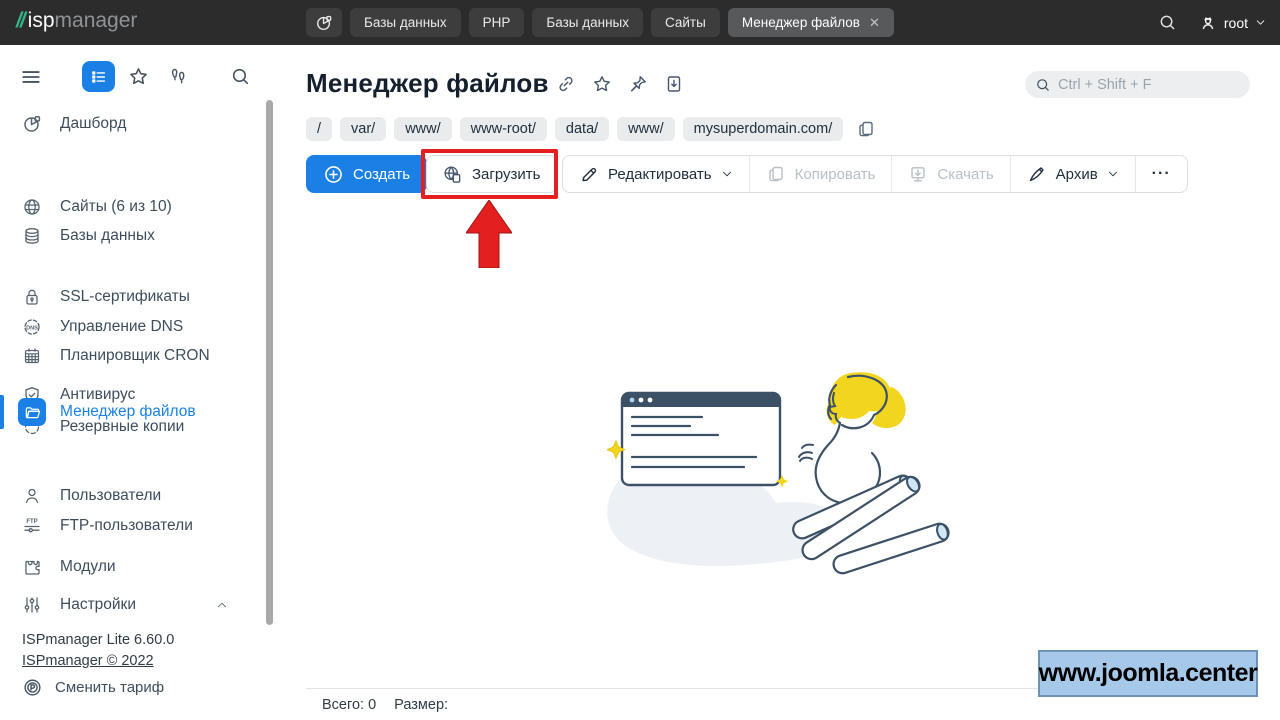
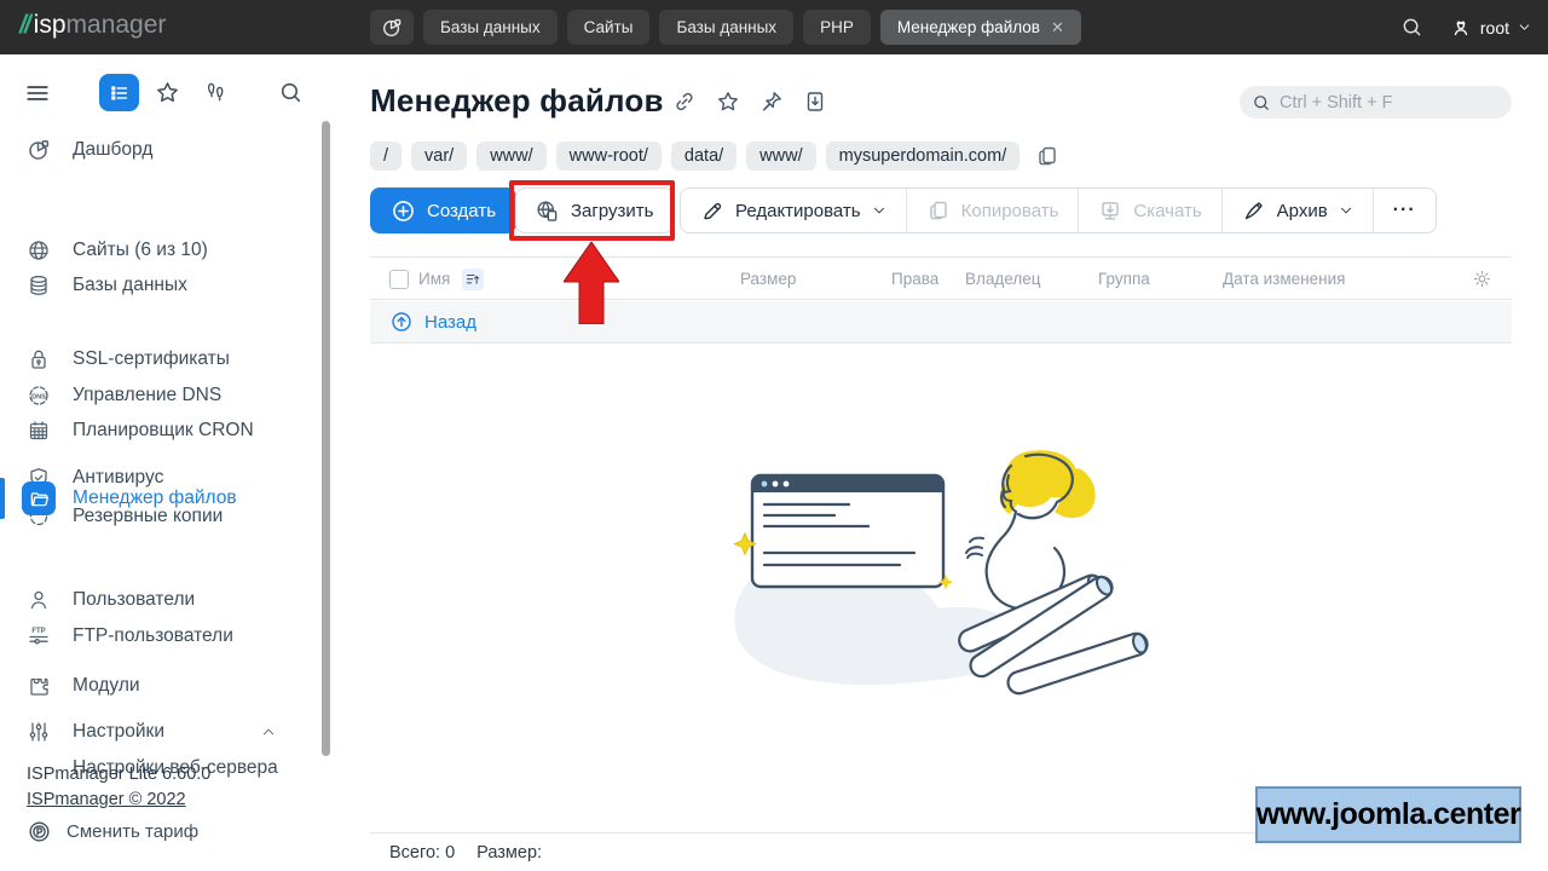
  //
  isp
  manager
  Базы данных
- PHP
+ Сайты
  Базы данных
- Сайты
+ PHP
  Менеджер файлов
  ✕
  root
  Дашборд
  Сайты (6 из 10)
  Базы данных
  SSL-сертификаты
  Управление DNS
  Планировщик CRON
  Антивирус
  Резервные копии
  Менеджер файлов
  Пользователи
  FTP-пользователи
  Модули
  Настройки
+ Настройки веб-сервера
  ISPmanager Lite 6.60.0
  ISPmanager © 2022
  Сменить тариф
  Менеджер файлов
  Ctrl + Shift + F
  /
  var/
  www/
  www-root/
  data/
  www/
  mysuperdomain.com/
  Создать
  Загрузить
  Редактировать
  Копировать
  Скачать
  Архив
  ···
+ Имя
+ Размер
+ Права
+ Владелец
+ Группа
+ Дата изменения
+ Назад
  Всего: 0
  Размер:
  www.joomla.center
